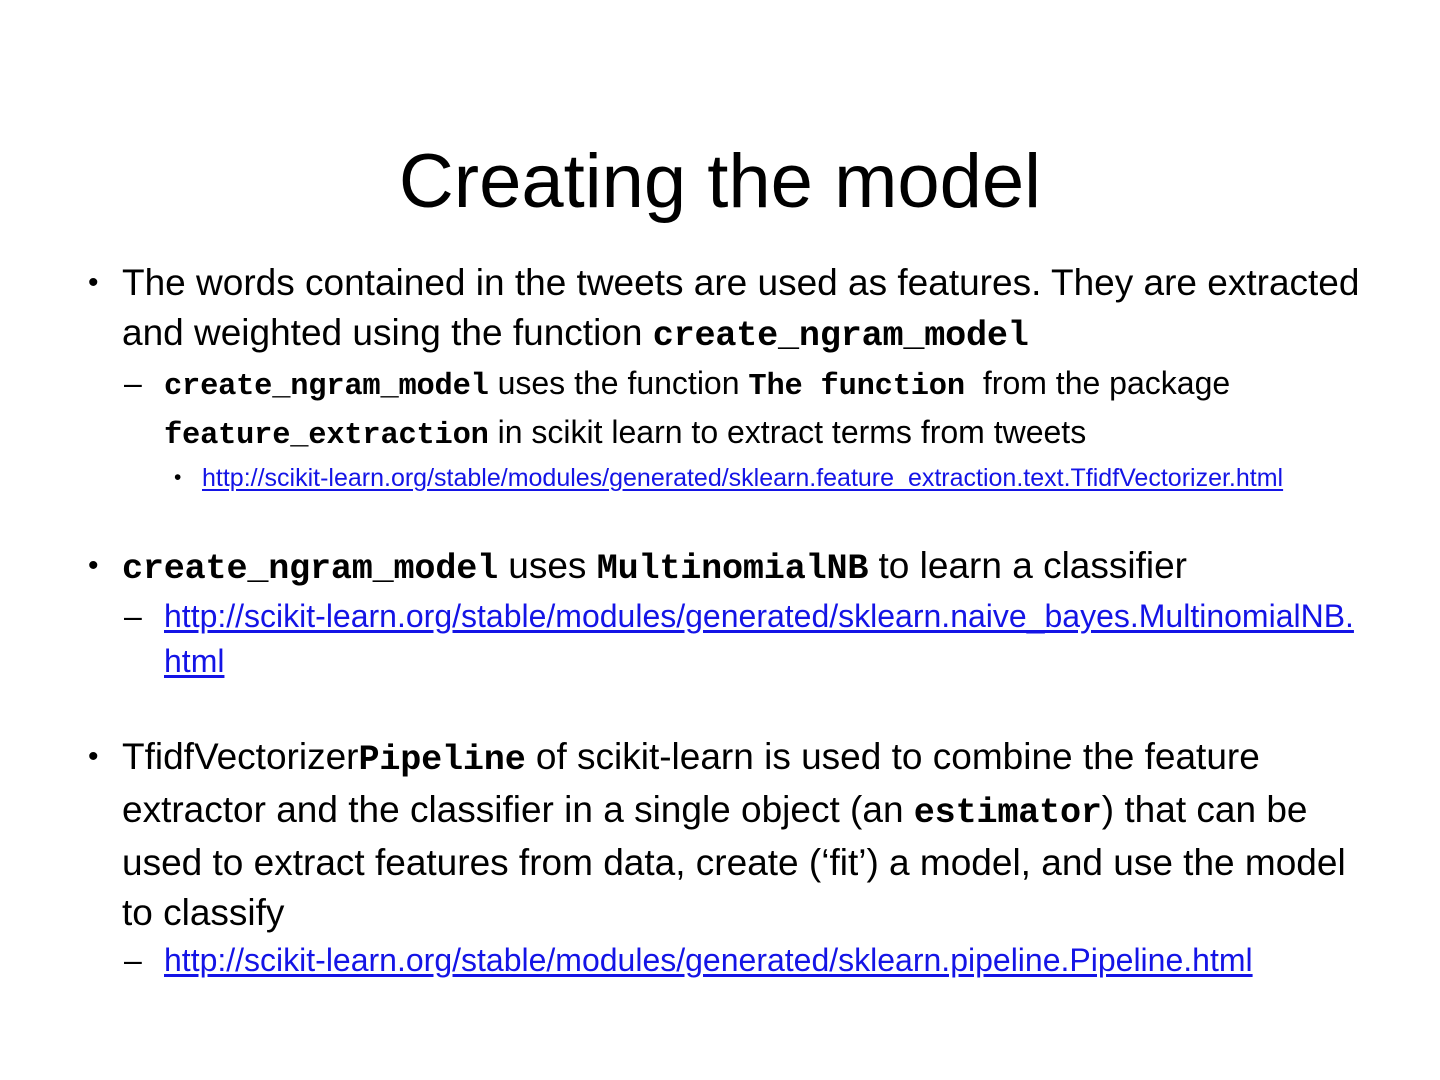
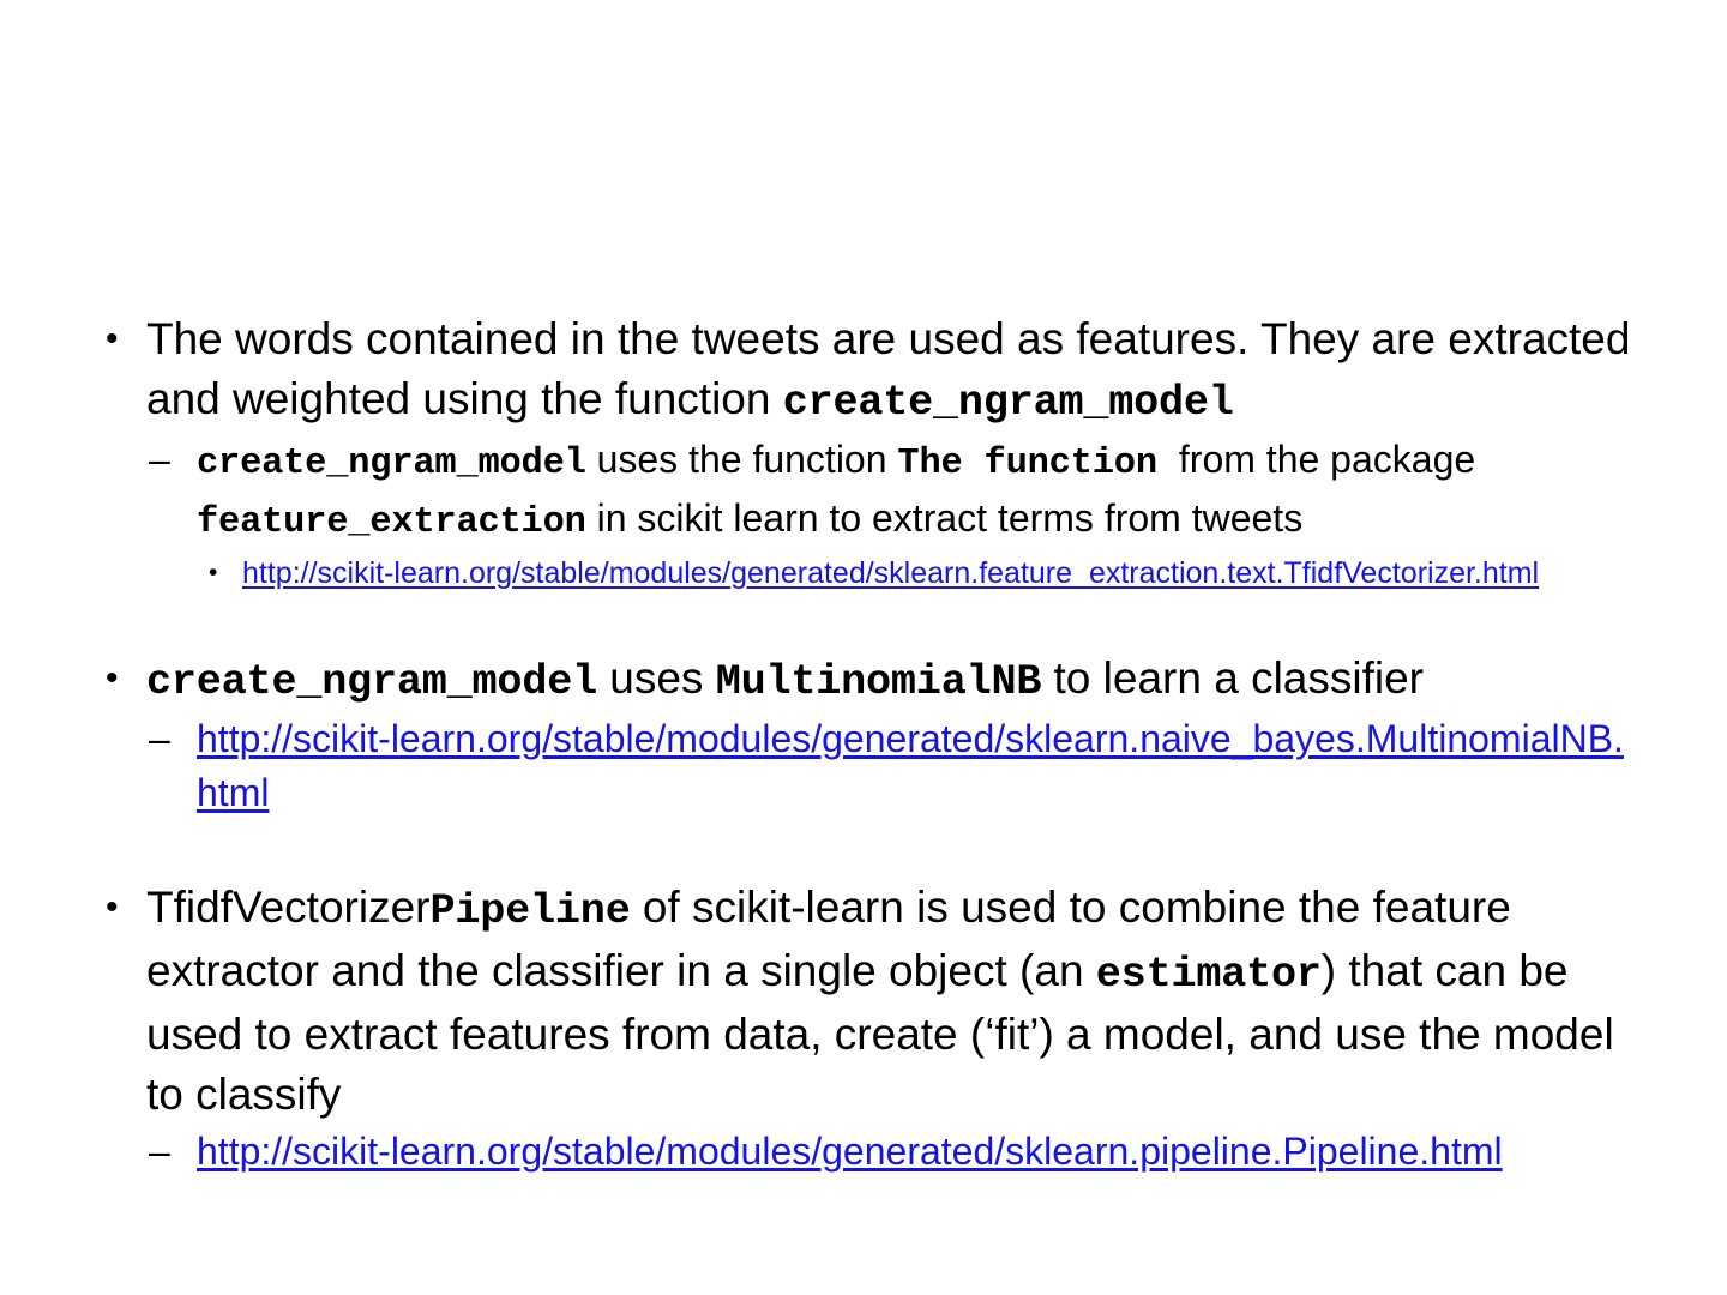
- Creating the model
  •
  The words contained in the tweets are used as features. They are extracted and weighted using the function create_ngram_model
  –
  create_ngram_model uses the function The function from the package feature_extraction in scikit learn to extract terms from tweets
  •
  http://scikit-learn.org/stable/modules/generated/sklearn.feature_extraction.text.TfidfVectorizer.html
  •
  create_ngram_model uses MultinomialNB to learn a classifier
  –
  http://scikit-learn.org/stable/modules/generated/sklearn.naive_bayes.MultinomialNB.html
  •
  TfidfVectorizerPipeline of scikit-learn is used to combine the feature extractor and the classifier in a single object (an estimator) that can be used to extract features from data, create (‘fit’) a model, and use the model to classify
  –
  http://scikit-learn.org/stable/modules/generated/sklearn.pipeline.Pipeline.html
